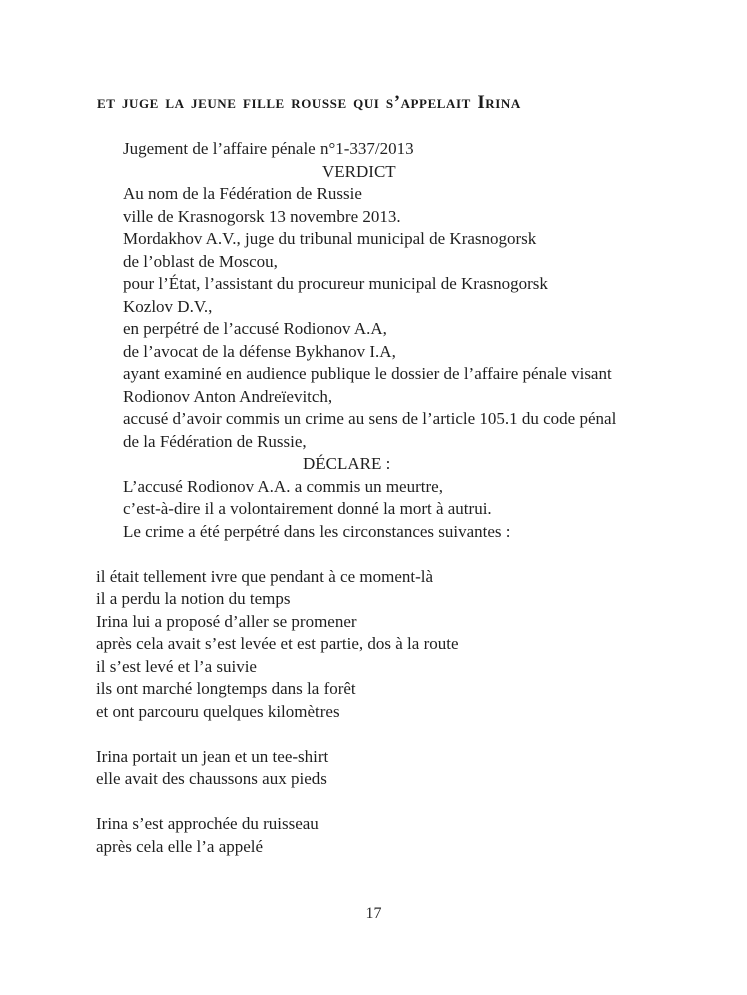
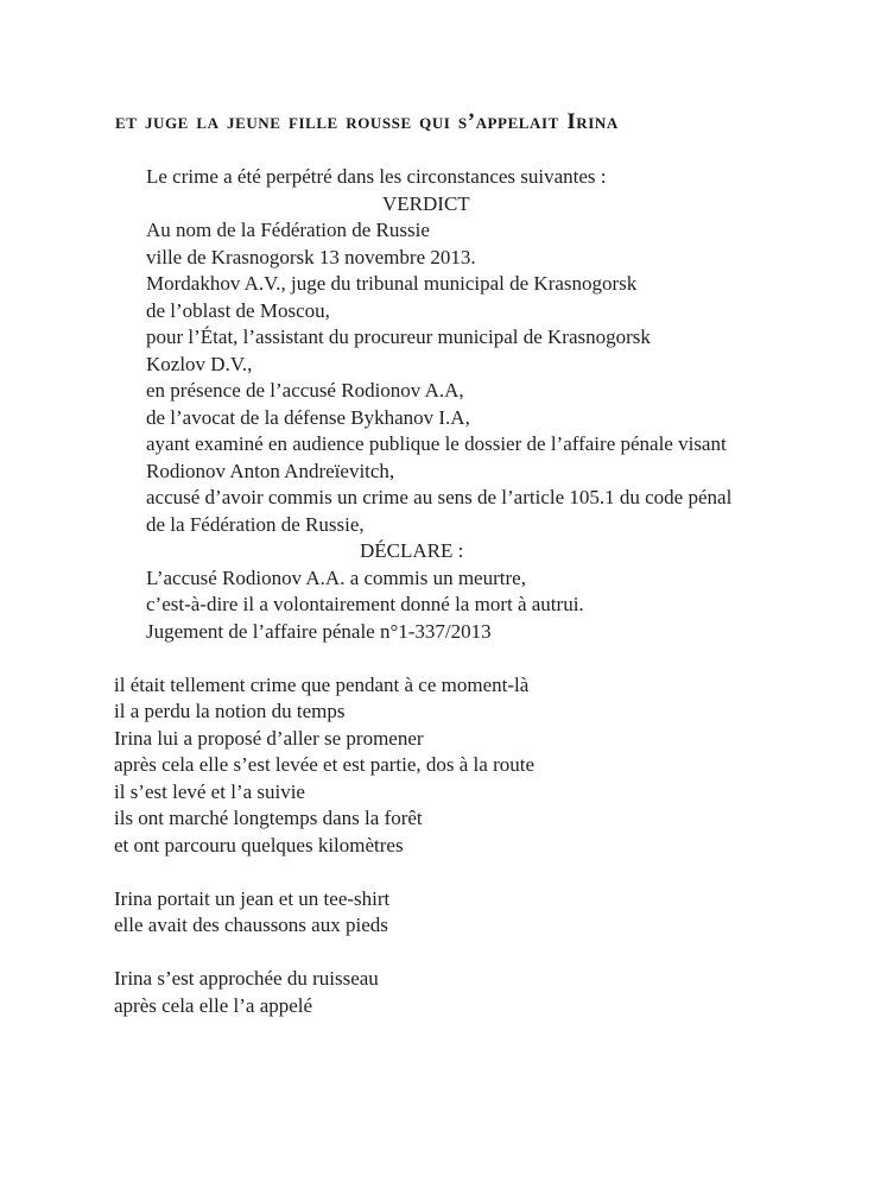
  et juge la jeune fille rousse qui s’appelait Irina
- Jugement de l’affaire pénale n°1-337/2013
+ Le crime a été perpétré dans les circonstances suivantes :
  VERDICT
  Au nom de la Fédération de Russie
  ville de Krasnogorsk 13 novembre 2013.
  Mordakhov A.V., juge du tribunal municipal de Krasnogorsk
  de l’oblast de Moscou,
  pour l’État, l’assistant du procureur municipal de Krasnogorsk
  Kozlov D.V.,
- en perpétré de l’accusé Rodionov A.A,
+ en présence de l’accusé Rodionov A.A,
  de l’avocat de la défense Bykhanov I.A,
  ayant examiné en audience publique le dossier de l’affaire pénale visant
  Rodionov Anton Andreïevitch,
  accusé d’avoir commis un crime au sens de l’article 105.1 du code pénal
  de la Fédération de Russie,
  DÉCLARE :
  L’accusé Rodionov A.A. a commis un meurtre,
  c’est-à-dire il a volontairement donné la mort à autrui.
- Le crime a été perpétré dans les circonstances suivantes :
+ Jugement de l’affaire pénale n°1-337/2013
- il était tellement ivre que pendant à ce moment-là
+ il était tellement crime que pendant à ce moment-là
  il a perdu la notion du temps
  Irina lui a proposé d’aller se promener
- après cela avait s’est levée et est partie, dos à la route
+ après cela elle s’est levée et est partie, dos à la route
  il s’est levé et l’a suivie
  ils ont marché longtemps dans la forêt
  et ont parcouru quelques kilomètres
  Irina portait un jean et un tee-shirt
  elle avait des chaussons aux pieds
  Irina s’est approchée du ruisseau
  après cela elle l’a appelé
- 17
